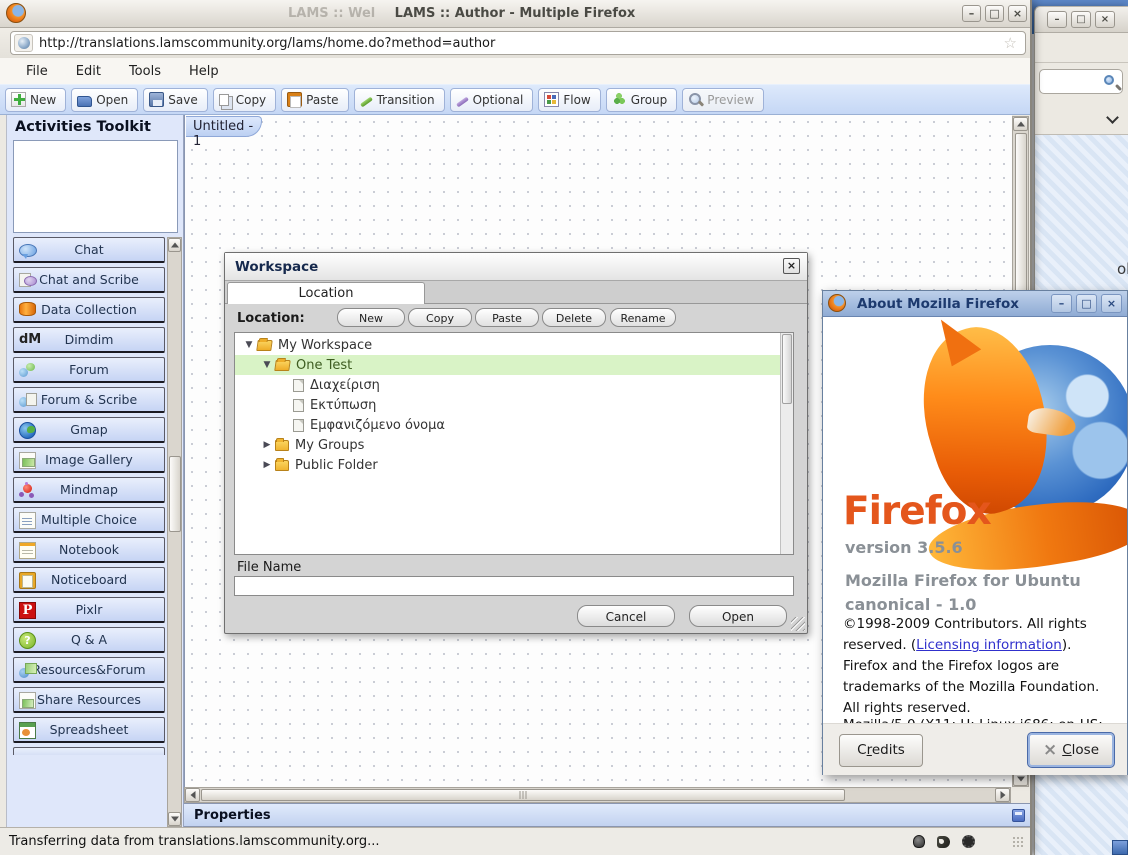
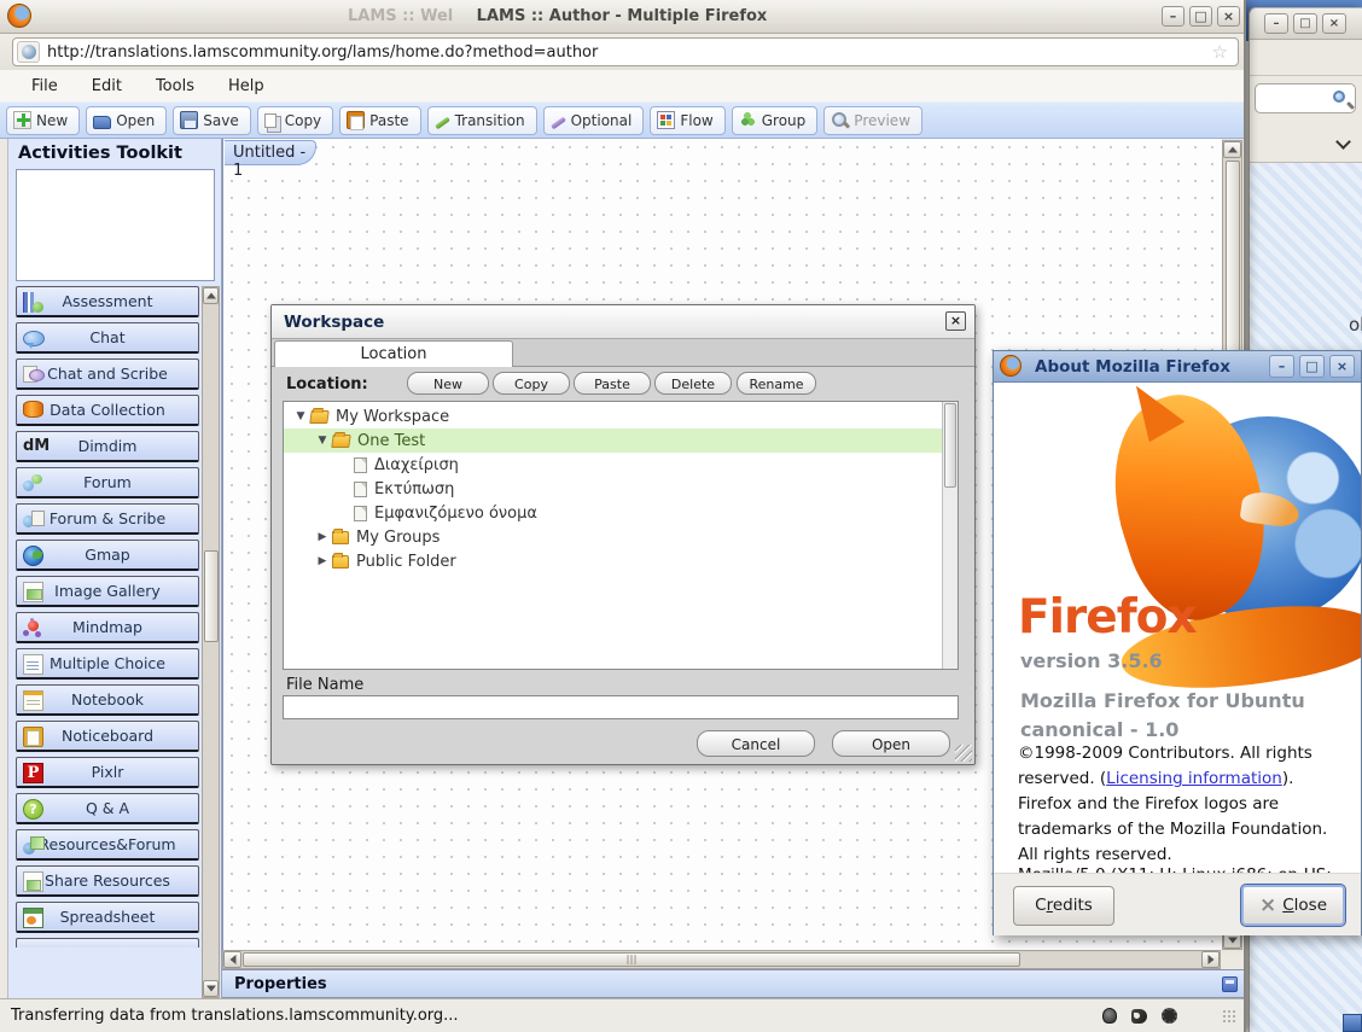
  –
  □
  ×
  LAMS :: Wel
  LAMS :: Author - Multiple Firefox
  –
  □
  ×
  http://translations.lamscommunity.org/lams/home.do?method=author
  ☆
  File
  Edit
  Tools
  Help
  New
  Open
  Save
  Copy
  Paste
  Transition
  Optional
  Flow
  Group
  Preview
  Untitled - 1
  Activities Toolkit
+ Assessment
  Chat
  Chat and Scribe
  Data Collection
  dM
  Dimdim
  Forum
  Forum & Scribe
  Gmap
  Image Gallery
  Mindmap
  Multiple Choice
  Notebook
  Noticeboard
  P
  Pixlr
  ?
  Q & A
  esources&Forum
  Share Resources
  Spreadsheet
  Properties
  Transferring data from translations.lamscommunity.org...
  Workspace
  ×
  Location
  Location:
  New
  Copy
  Paste
  Delete
  Rename
  ▼
  My Workspace
  ▼
  One Test
  Διαχείριση
  Εκτύπωση
  Εμφανιζόμενο όνομα
  ▶
  My Groups
  ▶
  Public Folder
  File Name
  Cancel
  Open
  About Mozilla Firefox
  –
  □
  ×
  Firefox
  version 3.5.6
  Mozilla Firefox for Ubuntu
  canonical - 1.0
  ©1998-2009 Contributors. All rights reserved. (Licensing information). Firefox and the Firefox logos are trademarks of the Mozilla Foundation. All rights reserved.
  Credits
  ×
  Close
